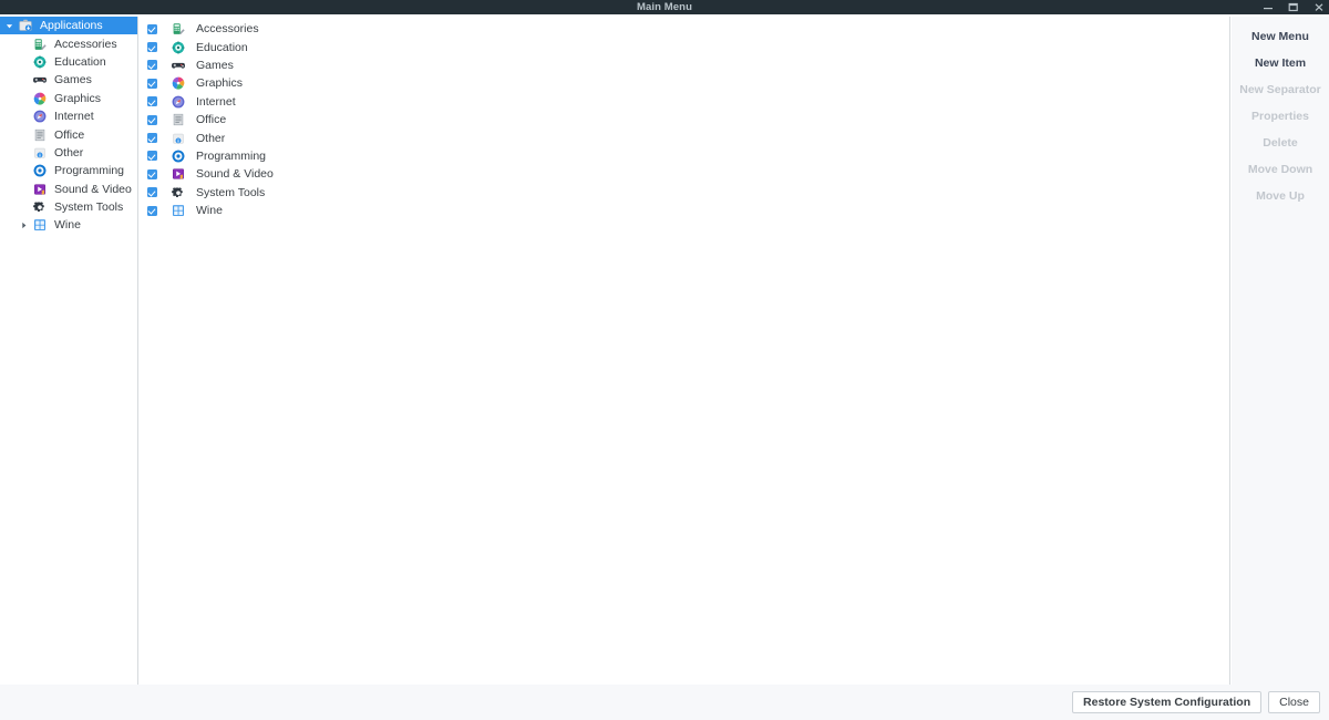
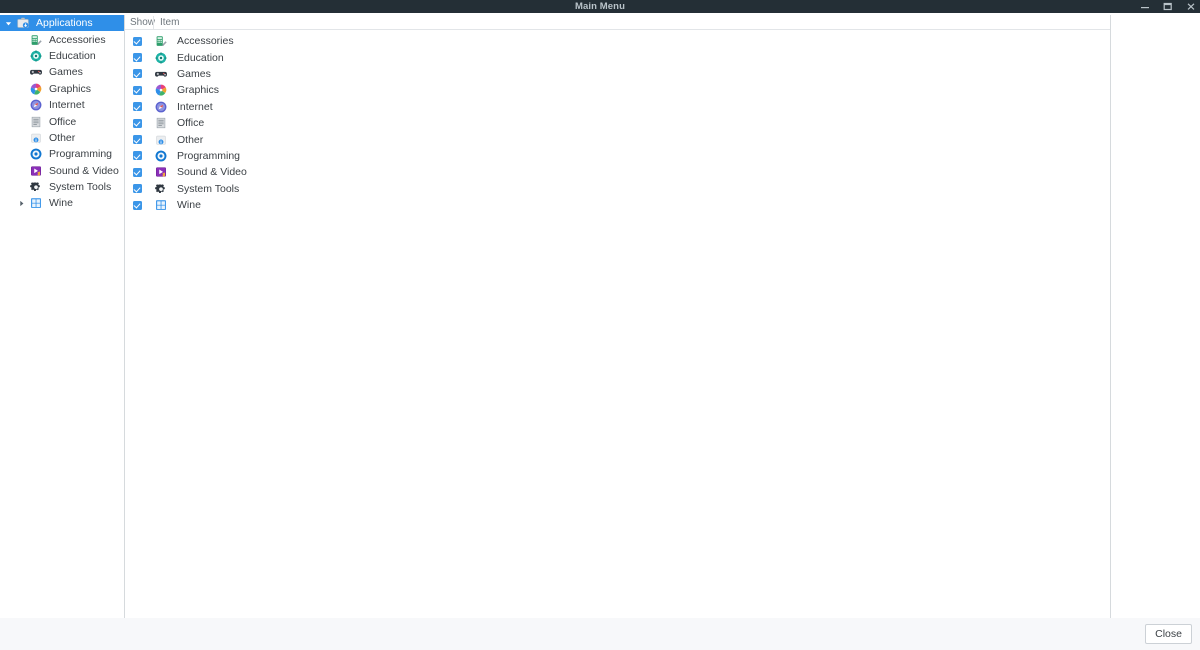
  Main Menu
  Applications
  Accessories
  Education
  Games
  Graphics
  Internet
  Office
  Other
  Programming
  Sound & Video
  System Tools
  Wine
+ Show
+ Item
  Accessories
  Education
  Games
  Graphics
  Internet
  Office
  Other
  Programming
  Sound & Video
  System Tools
  Wine
- New Menu
- New Item
- New Separator
- Properties
- Delete
- Move Down
- Move Up
- Restore System Configuration
  Close
